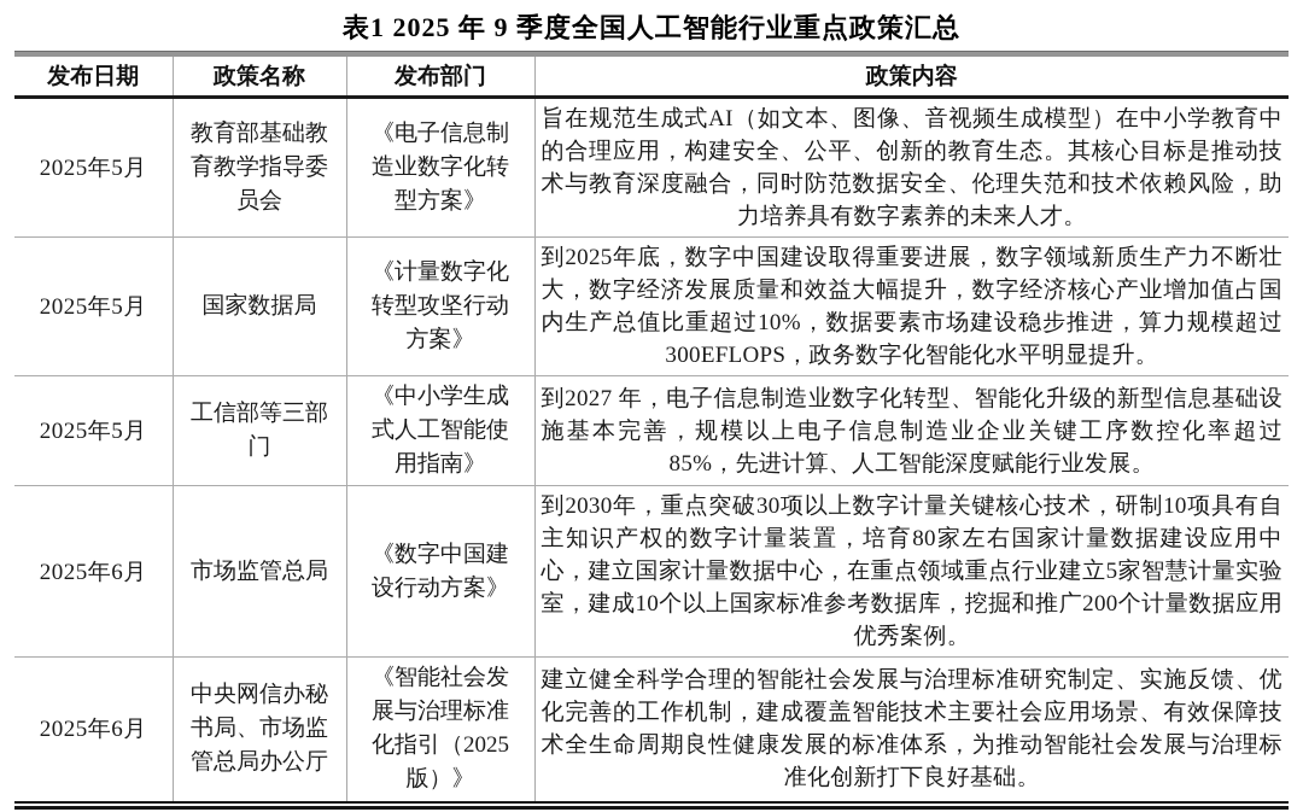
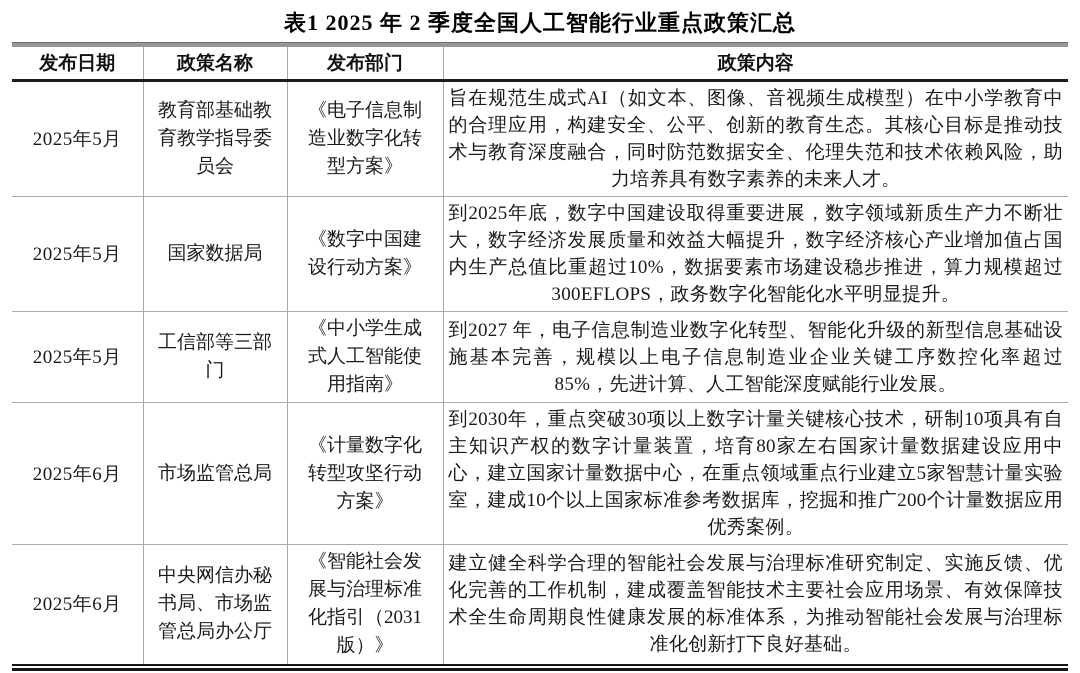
- 表1 2025 年 9 季度全国人工智能行业重点政策汇总
+ 表1 2025 年 2 季度全国人工智能行业重点政策汇总
  发布日期	政策名称	发布部门	政策内容
  2025年5月	教育部基础教育教学指导委员会	《电子信息制造业数字化转型方案》	旨在规范生成式AI（如文本、图像、音视频生成模型）在中小学教育中的合理应用，构建安全、公平、创新的教育生态。其核心目标是推动技术与教育深度融合，同时防范数据安全、伦理失范和技术依赖风险，助力培养具有数字素养的未来人才。
- 2025年5月	国家数据局	《计量数字化转型攻坚行动方案》	到2025年底，数字中国建设取得重要进展，数字领域新质生产力不断壮大，数字经济发展质量和效益大幅提升，数字经济核心产业增加值占国内生产总值比重超过10%，数据要素市场建设稳步推进，算力规模超过300EFLOPS，政务数字化智能化水平明显提升。
+ 2025年5月	国家数据局	《数字中国建设行动方案》	到2025年底，数字中国建设取得重要进展，数字领域新质生产力不断壮大，数字经济发展质量和效益大幅提升，数字经济核心产业增加值占国内生产总值比重超过10%，数据要素市场建设稳步推进，算力规模超过300EFLOPS，政务数字化智能化水平明显提升。
  2025年5月	工信部等三部门	《中小学生成式人工智能使用指南》	到2027 年，电子信息制造业数字化转型、智能化升级的新型信息基础设施基本完善，规模以上电子信息制造业企业关键工序数控化率超过85%，先进计算、人工智能深度赋能行业发展。
- 2025年6月	市场监管总局	《数字中国建设行动方案》	到2030年，重点突破30项以上数字计量关键核心技术，研制10项具有自主知识产权的数字计量装置，培育80家左右国家计量数据建设应用中心，建立国家计量数据中心，在重点领域重点行业建立5家智慧计量实验室，建成10个以上国家标准参考数据库，挖掘和推广200个计量数据应用优秀案例。
+ 2025年6月	市场监管总局	《计量数字化转型攻坚行动方案》	到2030年，重点突破30项以上数字计量关键核心技术，研制10项具有自主知识产权的数字计量装置，培育80家左右国家计量数据建设应用中心，建立国家计量数据中心，在重点领域重点行业建立5家智慧计量实验室，建成10个以上国家标准参考数据库，挖掘和推广200个计量数据应用优秀案例。
- 2025年6月	中央网信办秘书局、市场监管总局办公厅	《智能社会发展与治理标准化指引（2025 版）》	建立健全科学合理的智能社会发展与治理标准研究制定、实施反馈、优化完善的工作机制，建成覆盖智能技术主要社会应用场景、有效保障技术全生命周期良性健康发展的标准体系，为推动智能社会发展与治理标准化创新打下良好基础。
+ 2025年6月	中央网信办秘书局、市场监管总局办公厅	《智能社会发展与治理标准化指引（2031 版）》	建立健全科学合理的智能社会发展与治理标准研究制定、实施反馈、优化完善的工作机制，建成覆盖智能技术主要社会应用场景、有效保障技术全生命周期良性健康发展的标准体系，为推动智能社会发展与治理标准化创新打下良好基础。
